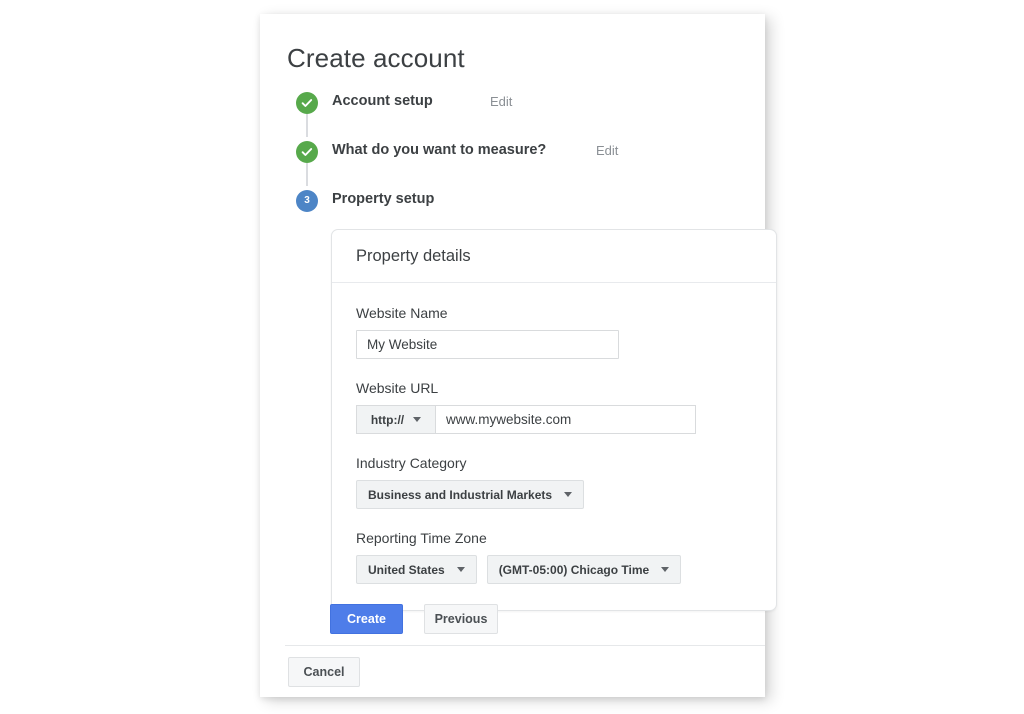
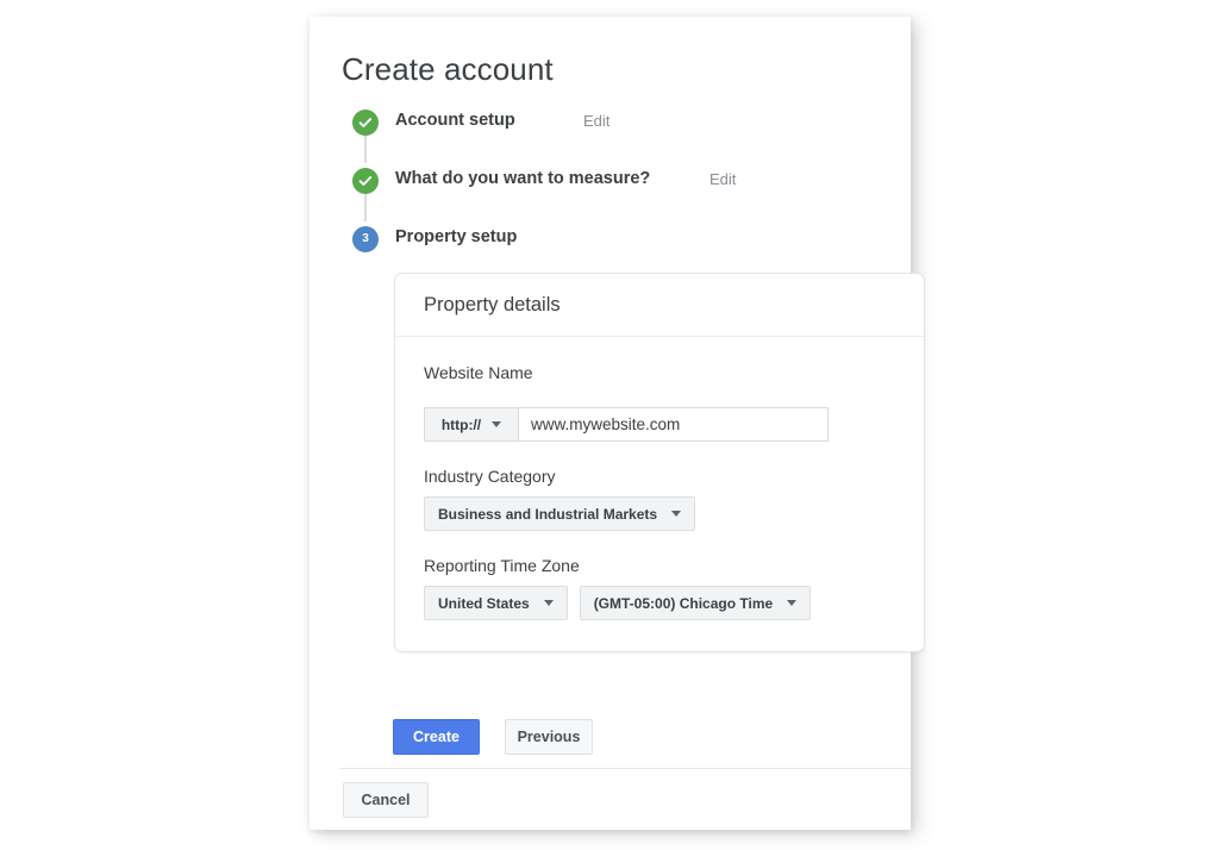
  Create account
  Account setup
  Edit
  What do you want to measure?
  Edit
  3
  Property setup
  Property details
  Website Name
- My Website
- Website URL
  http://
  www.mywebsite.com
  Industry Category
  Business and Industrial Markets
  Reporting Time Zone
  United States
  (GMT-05:00) Chicago Time
  Create
  Previous
  Cancel
